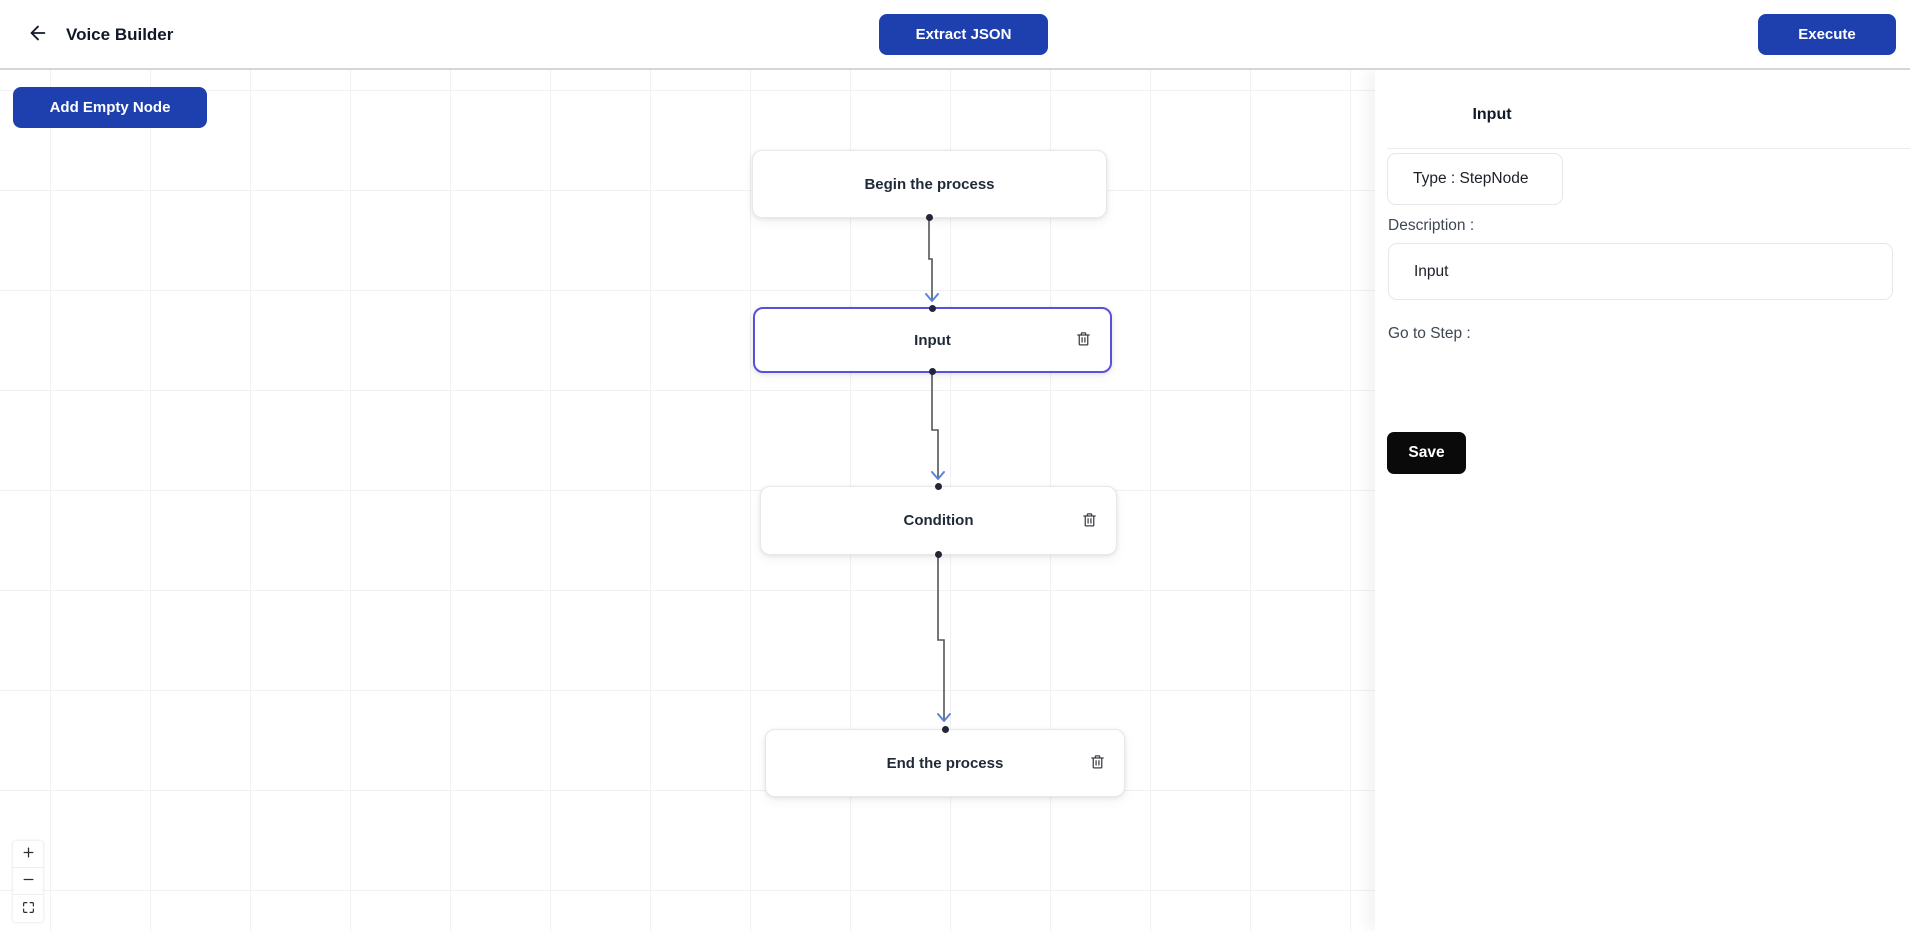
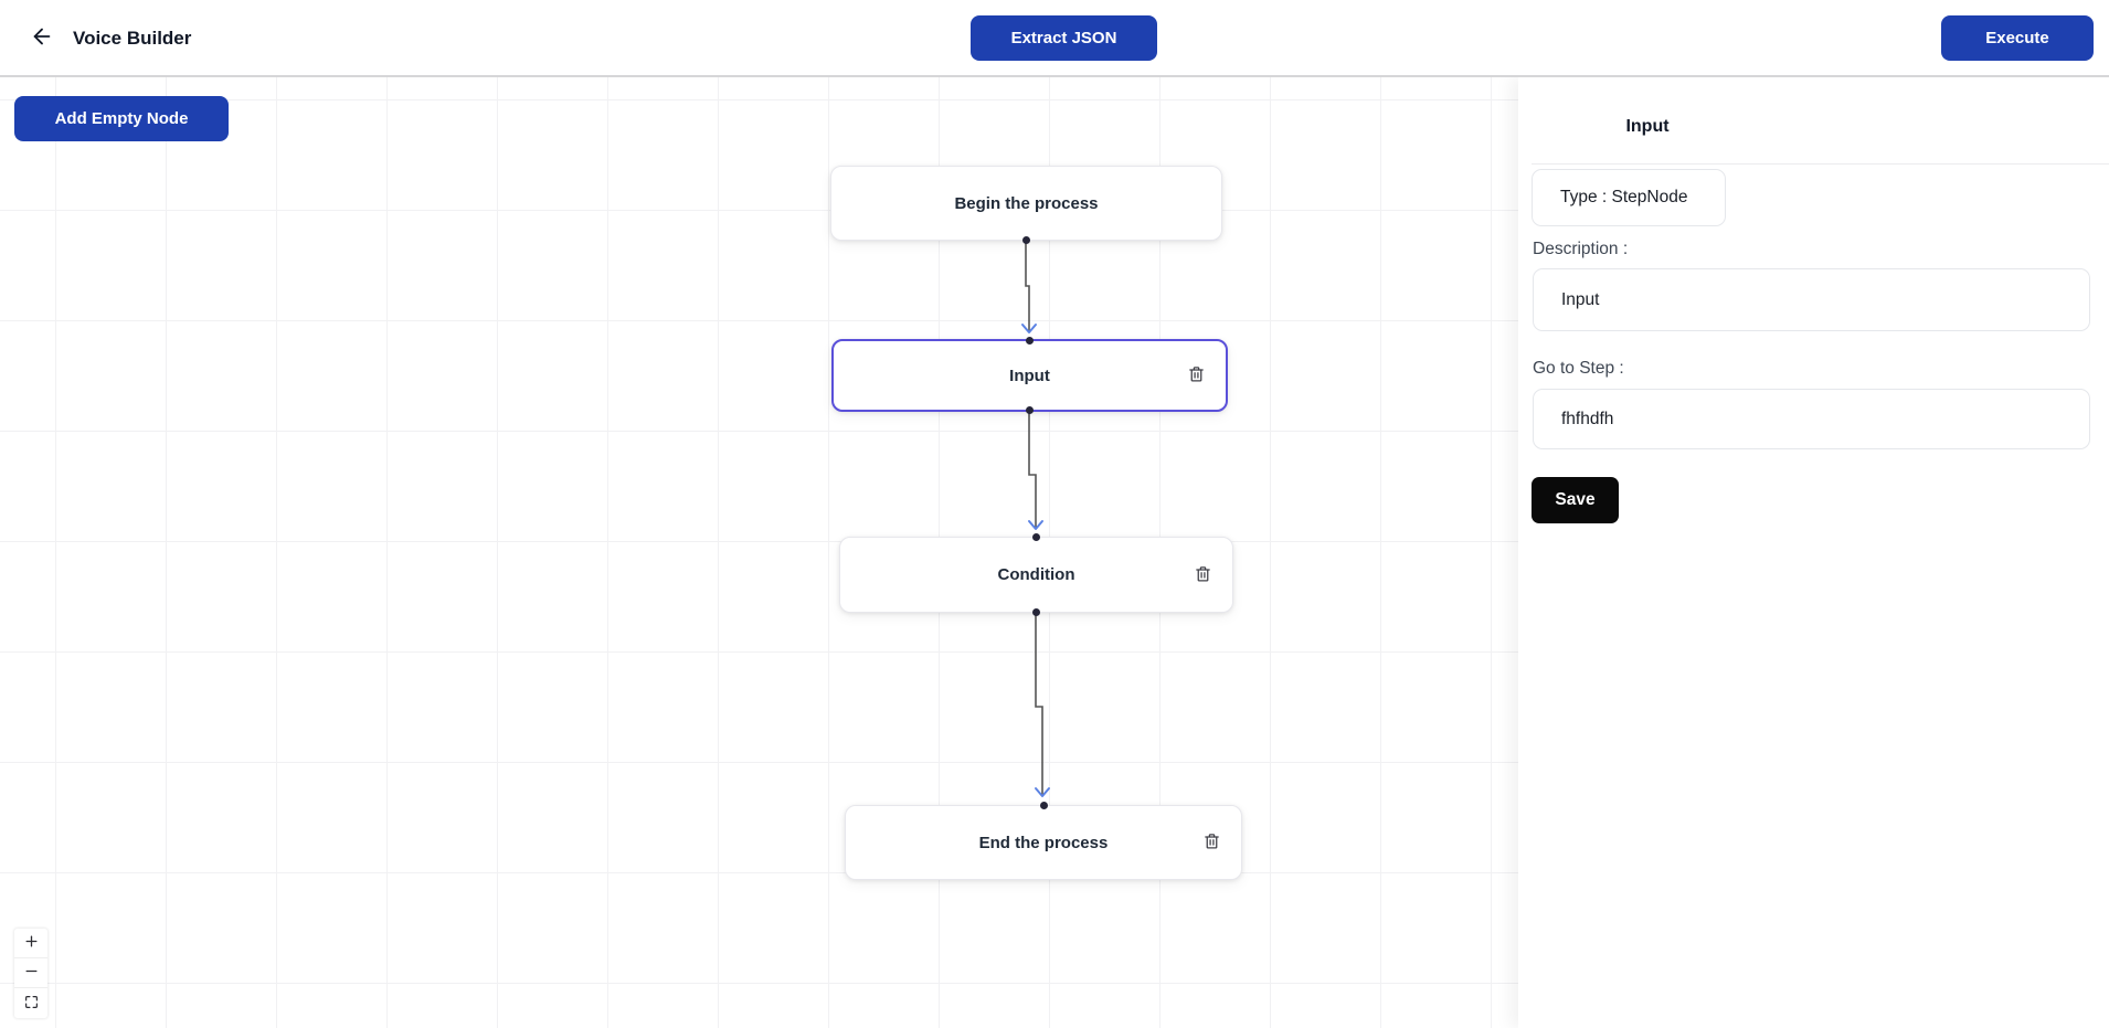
  Voice Builder
  Extract JSON
  Execute
  Add Empty Node
  Begin the process
  Input
  Condition
  End the process
  Input
  Type : StepNode
  Description :
  Input
  Go to Step :
+ fhfhdfh
  Save
